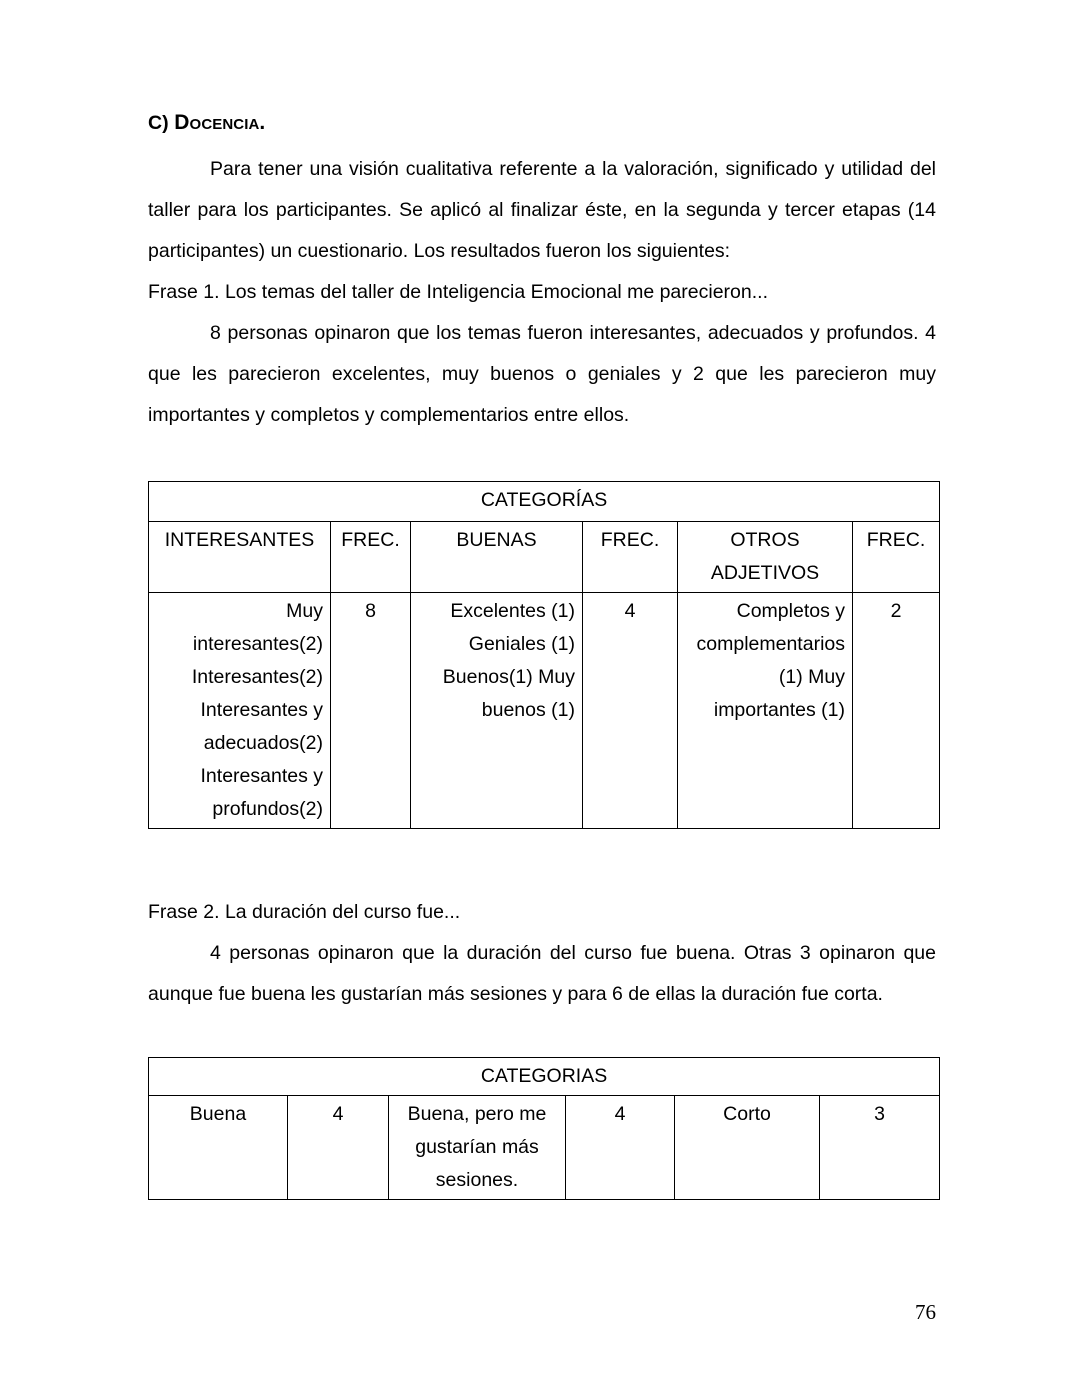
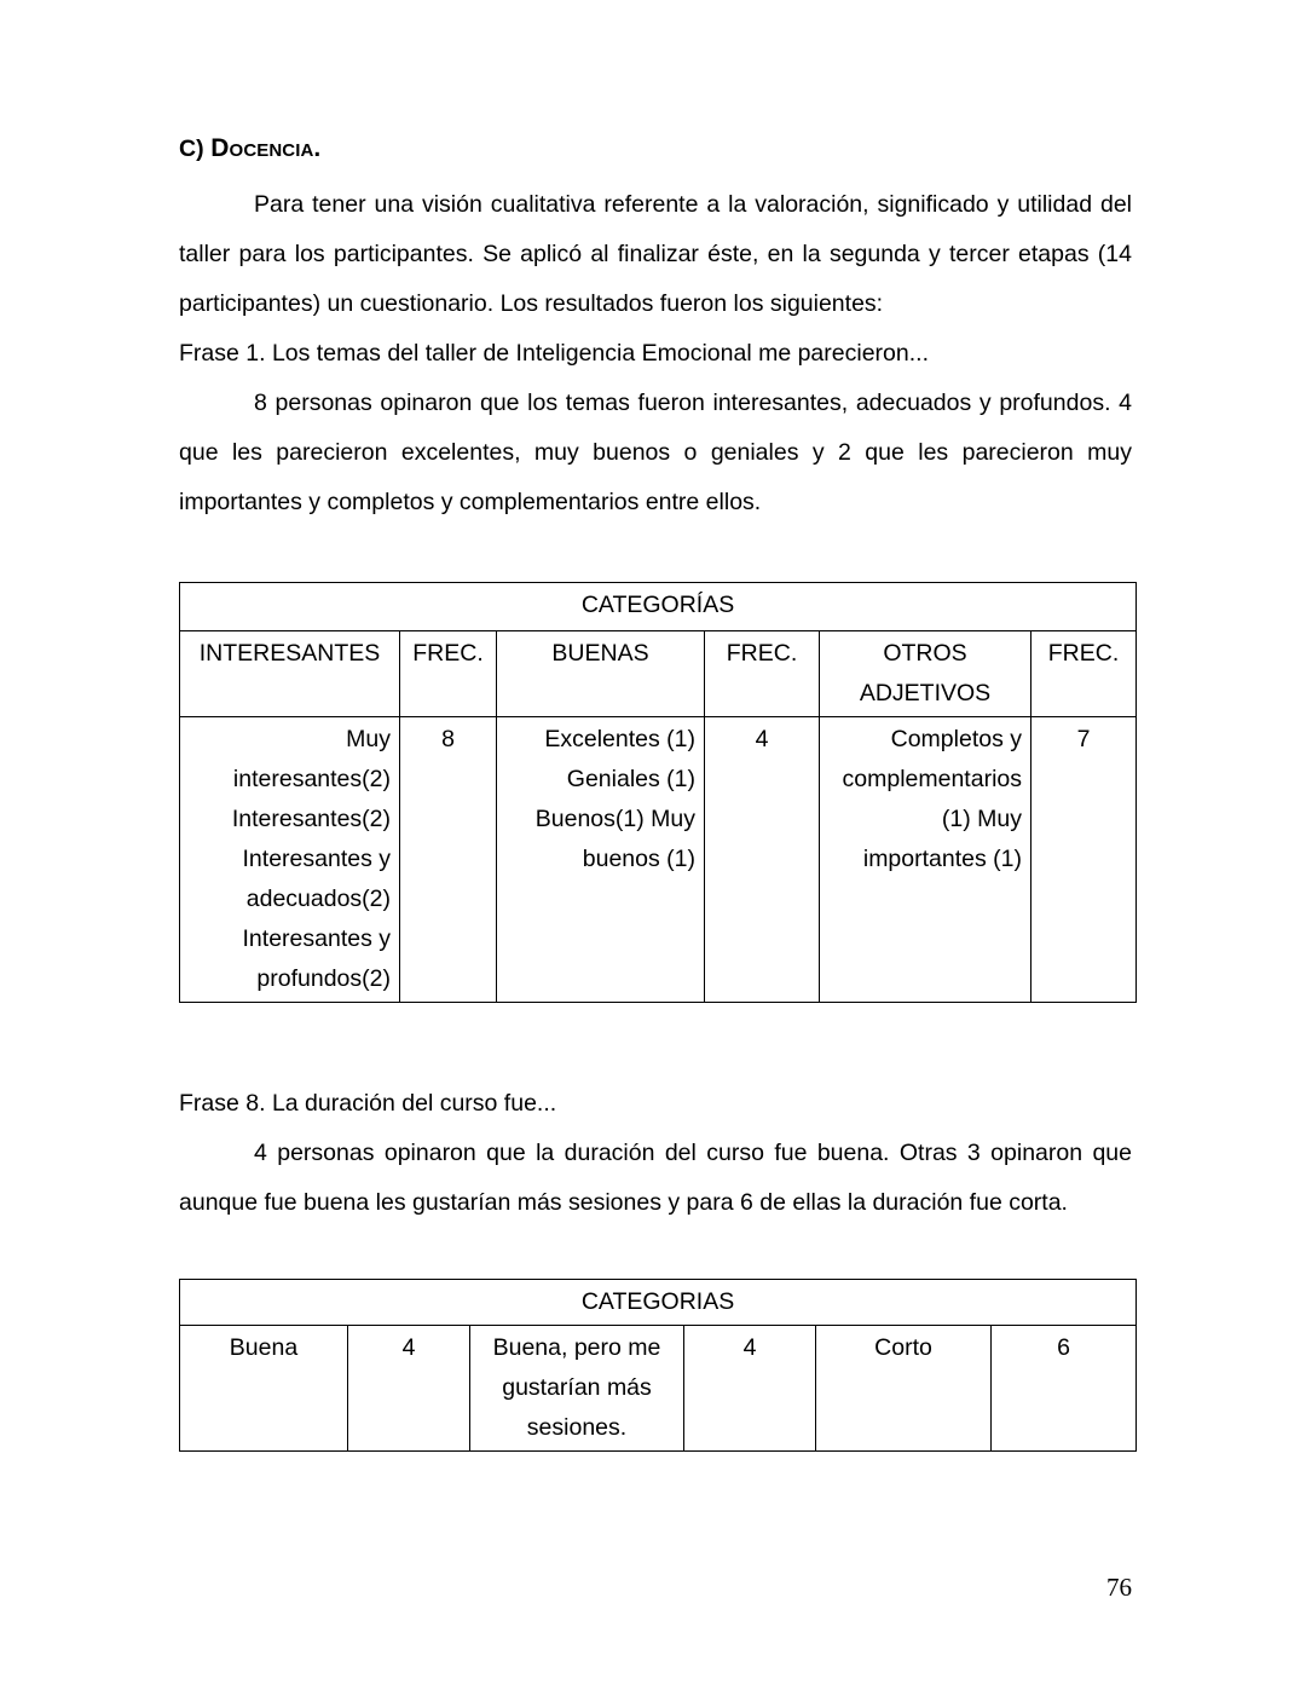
  C) Docencia.
  Para tener una visión cualitativa referente a la valoración, significado y utilidad del taller para los participantes. Se aplicó al finalizar éste, en la segunda y tercer etapas (14 participantes) un cuestionario. Los resultados fueron los siguientes:
  Frase 1. Los temas del taller de Inteligencia Emocional me parecieron...
  8 personas opinaron que los temas fueron interesantes, adecuados y profundos. 4 que les parecieron excelentes, muy buenos o geniales y 2 que les parecieron muy importantes y completos y complementarios entre ellos.
  CATEGORÍAS
  INTERESANTES	FREC.	BUENAS	FREC.	OTROS ADJETIVOS	FREC.
- Muy interesantes(2) Interesantes(2) Interesantes y adecuados(2) Interesantes y profundos(2)	8	Excelentes (1) Geniales (1) Buenos(1) Muy buenos (1)	4	Completos y complementarios (1) Muy importantes (1)	2
+ Muy interesantes(2) Interesantes(2) Interesantes y adecuados(2) Interesantes y profundos(2)	8	Excelentes (1) Geniales (1) Buenos(1) Muy buenos (1)	4	Completos y complementarios (1) Muy importantes (1)	7
- Frase 2. La duración del curso fue...
+ Frase 8. La duración del curso fue...
  4 personas opinaron que la duración del curso fue buena. Otras 3 opinaron que aunque fue buena les gustarían más sesiones y para 6 de ellas la duración fue corta.
  CATEGORIAS
- Buena	4	Buena, pero me gustarían más sesiones.	4	Corto	3
+ Buena	4	Buena, pero me gustarían más sesiones.	4	Corto	6
  76
